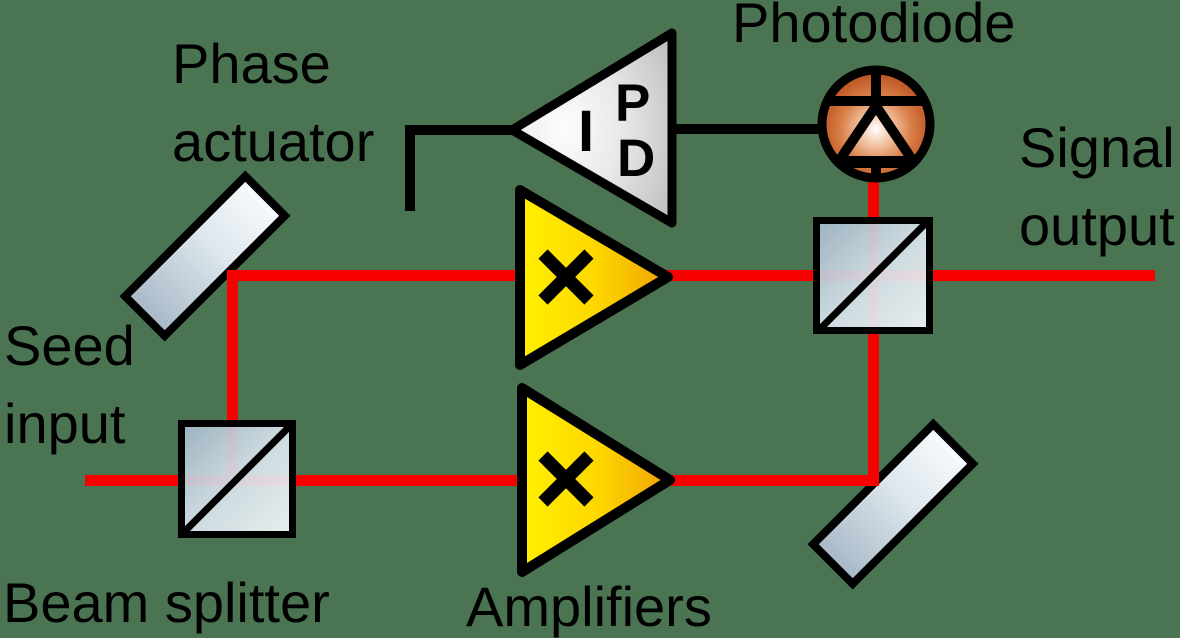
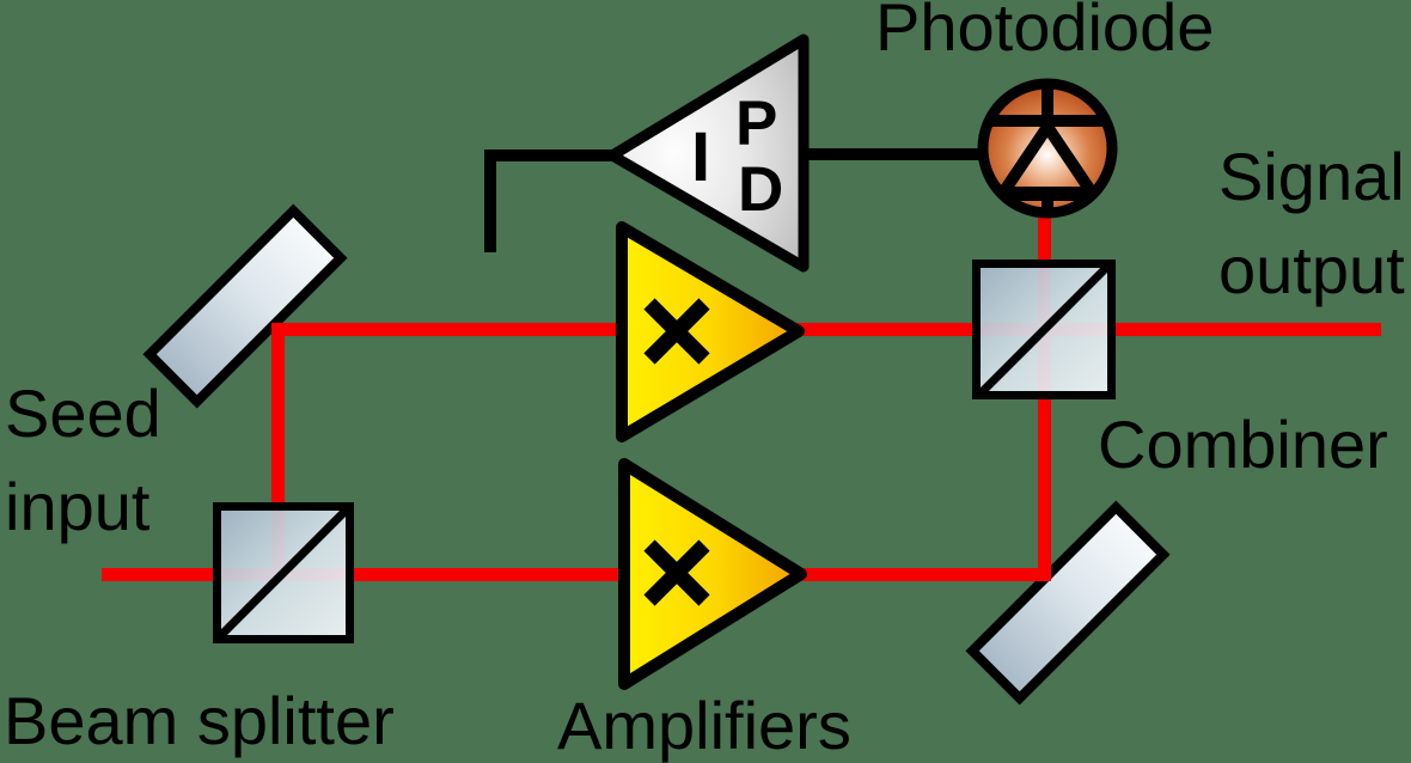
  I
  P
  D
- Phase
- actuator
  Photodiode
  Signal
  output
+ Combiner
  Seed
  input
  Beam splitter
  Amplifiers
